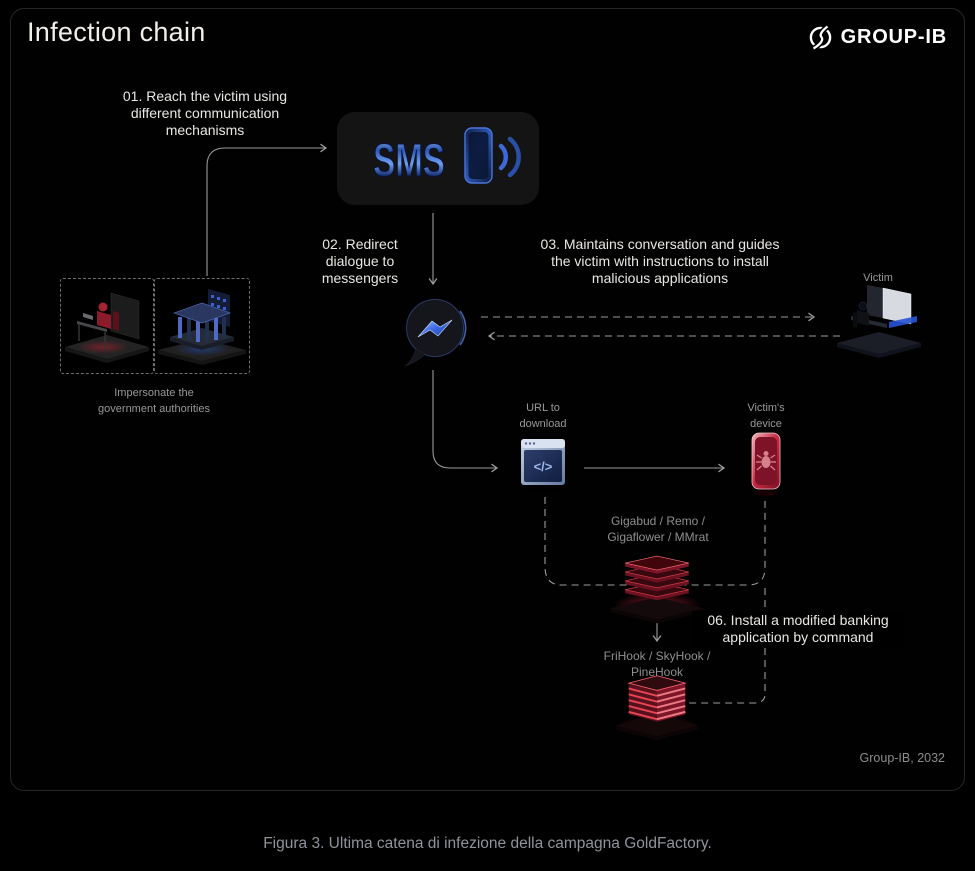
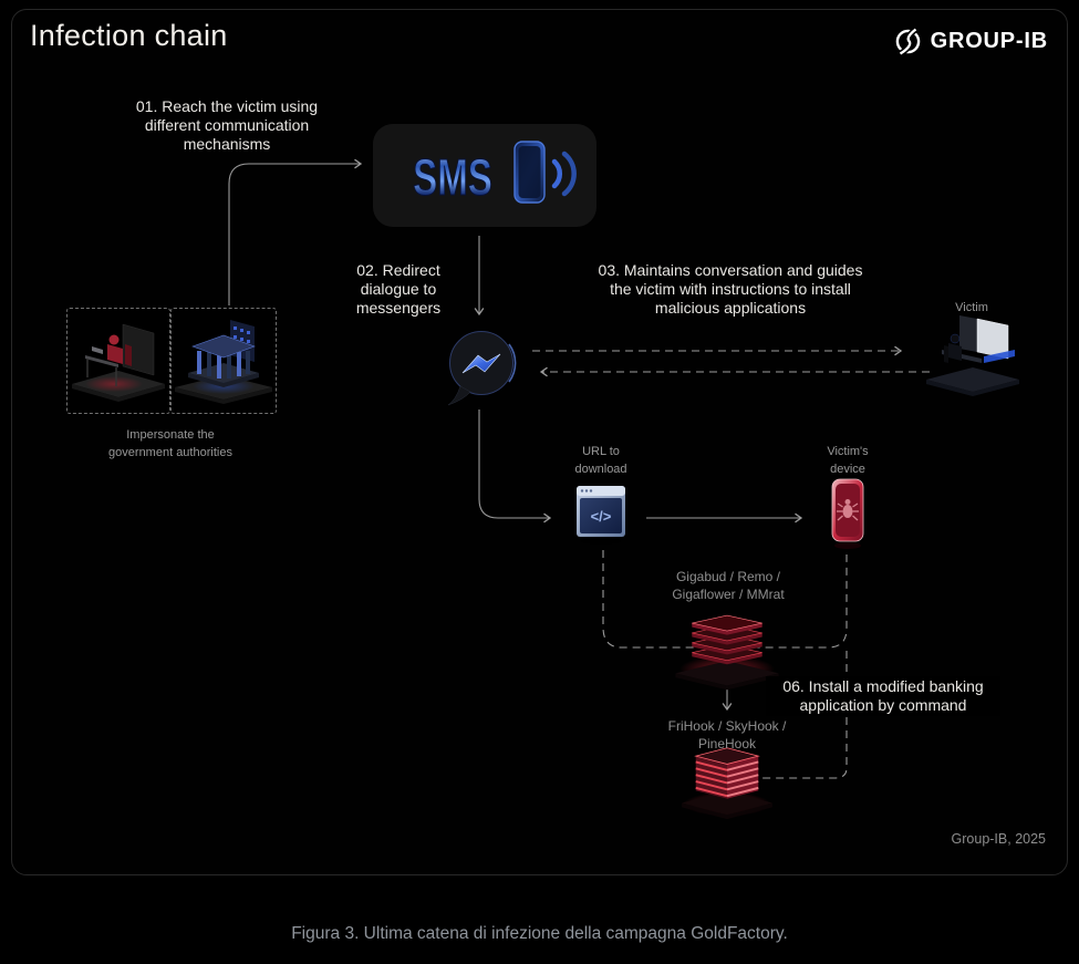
  Infection chain
  GROUP-IB
  01. Reach the victim using
  different communication
  mechanisms
  02. Redirect
  dialogue to
  messengers
  03. Maintains conversation and guides
  the victim with instructions to install
  malicious applications
  06. Install a modified banking
  application by command
  SMS
  Victim
  Impersonate the
  government authorities
  URL to
  download
  </>
  Victim's
  device
  Gigabud / Remo /
  Gigaflower / MMrat
  FriHook / SkyHook /
  PineHook
- Group-IB, 2032
+ Group-IB, 2025
  Figura 3. Ultima catena di infezione della campagna GoldFactory.
